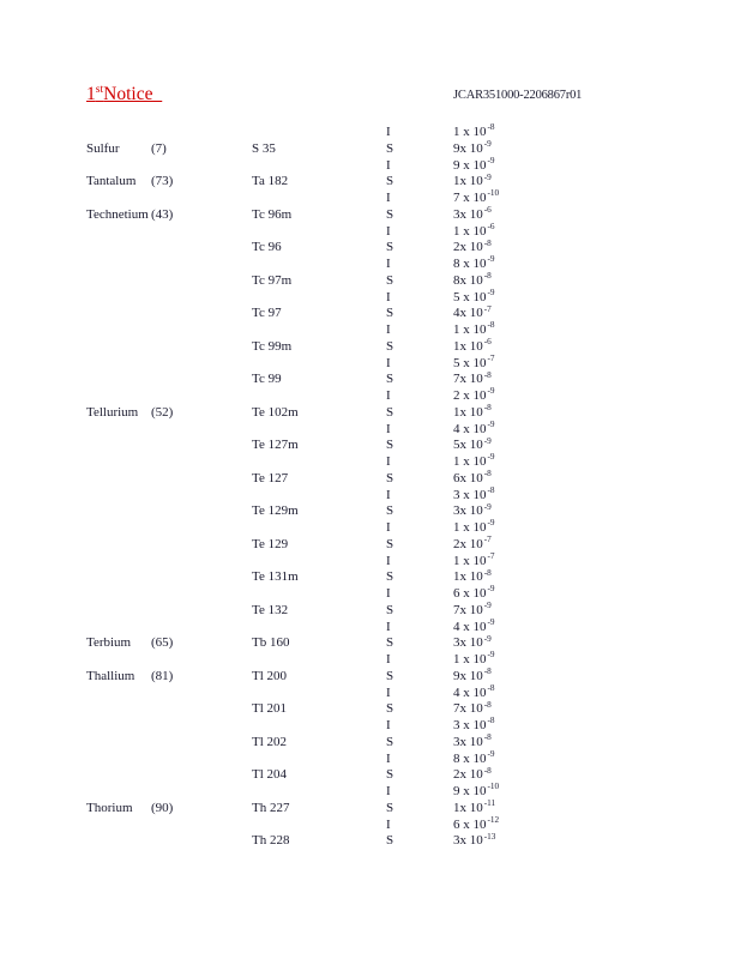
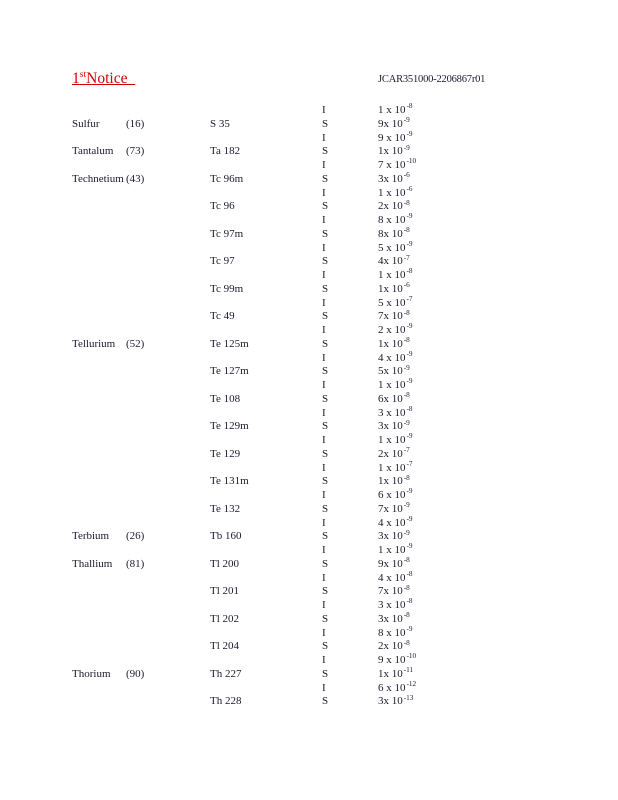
  1stNotice
  JCAR351000-2206867r01
  I
  1 x 10 -8
  Sulfur
- (7)
+ (16)
  S 35
  S
  9x 10 -9
  I
  9 x 10 -9
  Tantalum
  (73)
  Ta 182
  S
  1x 10 -9
  I
  7 x 10 -10
  Technetium
  (43)
  Tc 96m
  S
  3x 10 -6
  I
  1 x 10 -6
  Tc 96
  S
  2x 10 -8
  I
  8 x 10 -9
  Tc 97m
  S
  8x 10 -8
  I
  5 x 10 -9
  Tc 97
  S
  4x 10 -7
  I
  1 x 10 -8
  Tc 99m
  S
  1x 10 -6
  I
  5 x 10 -7
- Tc 99
+ Tc 49
  S
  7x 10 -8
  I
  2 x 10 -9
  Tellurium
  (52)
- Te 102m
+ Te 125m
  S
  1x 10 -8
  I
  4 x 10 -9
  Te 127m
  S
  5x 10 -9
  I
  1 x 10 -9
- Te 127
+ Te 108
  S
  6x 10 -8
  I
  3 x 10 -8
  Te 129m
  S
  3x 10 -9
  I
  1 x 10 -9
  Te 129
  S
  2x 10 -7
  I
  1 x 10 -7
  Te 131m
  S
  1x 10 -8
  I
  6 x 10 -9
  Te 132
  S
  7x 10 -9
  I
  4 x 10 -9
  Terbium
- (65)
+ (26)
  Tb 160
  S
  3x 10 -9
  I
  1 x 10 -9
  Thallium
  (81)
  Tl 200
  S
  9x 10 -8
  I
  4 x 10 -8
  Tl 201
  S
  7x 10 -8
  I
  3 x 10 -8
  Tl 202
  S
  3x 10 -8
  I
  8 x 10 -9
  Tl 204
  S
  2x 10 -8
  I
  9 x 10 -10
  Thorium
  (90)
  Th 227
  S
  1x 10 -11
  I
  6 x 10 -12
  Th 228
  S
  3x 10 -13
